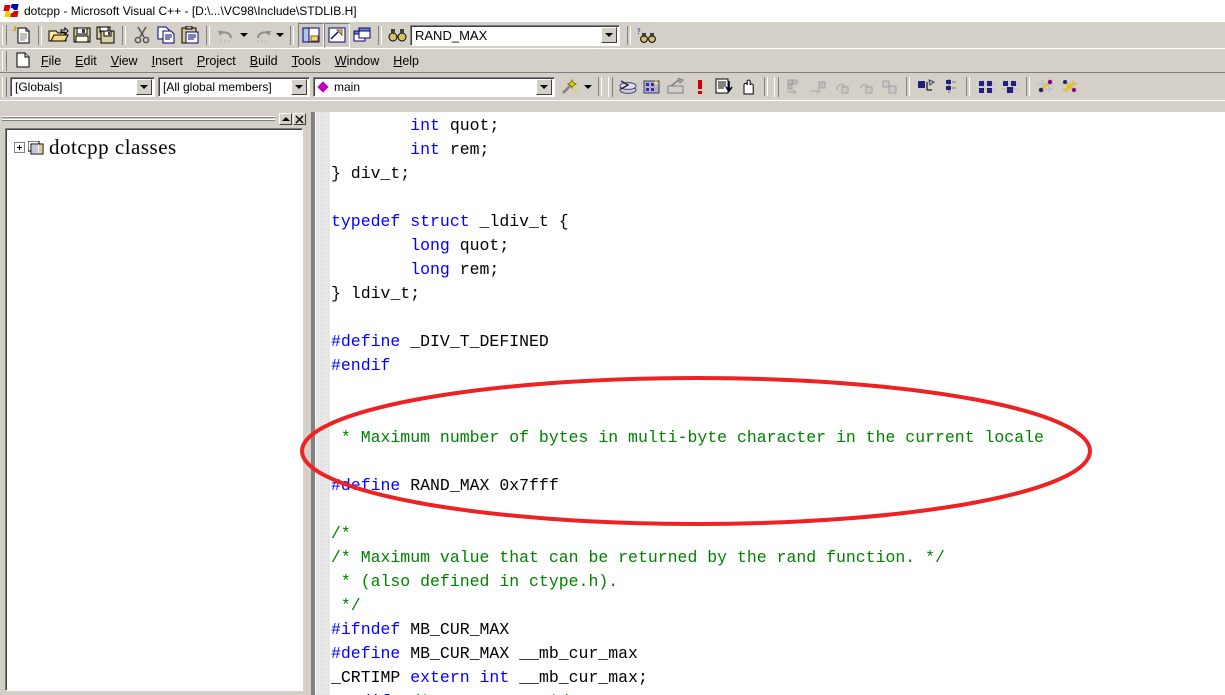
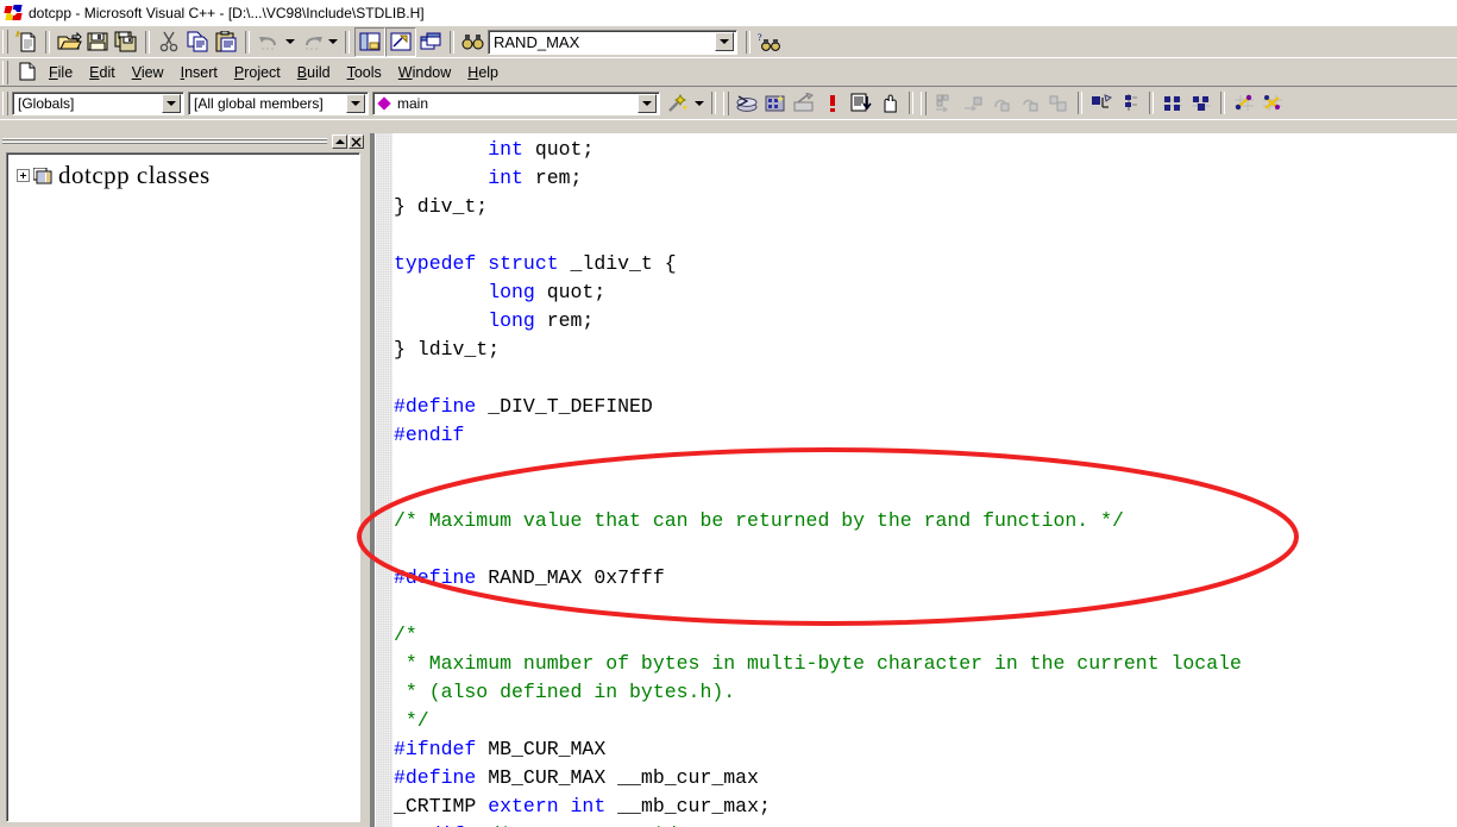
  dotcpp - Microsoft Visual C++ - [D:\...\VC98\Include\STDLIB.H]
  RAND_MAX
  ?
  File
  Edit
  View
  Insert
  Project
  Build
  Tools
  Window
  Help
  [Globals]
  [All global members]
  main
  dotcpp classes
  int quot;
  int rem;
  } div_t;
  typedef struct _ldiv_t {
  long quot;
  long rem;
  } ldiv_t;
  #define _DIV_T_DEFINED
  #endif
- * Maximum number of bytes in multi-byte character in the current locale
+ /* Maximum value that can be returned by the rand function. */
  #efine RAND_MAX 0x7fff
  /*
- /* Maximum value that can be returned by the rand function. */
+ * Maximum number of bytes in multi-byte character in the current locale
- * (also defined in ctype.h).
+ * (also defined in bytes.h).
  */
  #ifndef MB_CUR_MAX
  #define MB_CUR_MAX __mb_cur_max
  _CRTIMP extern int __mb_cur_max;
